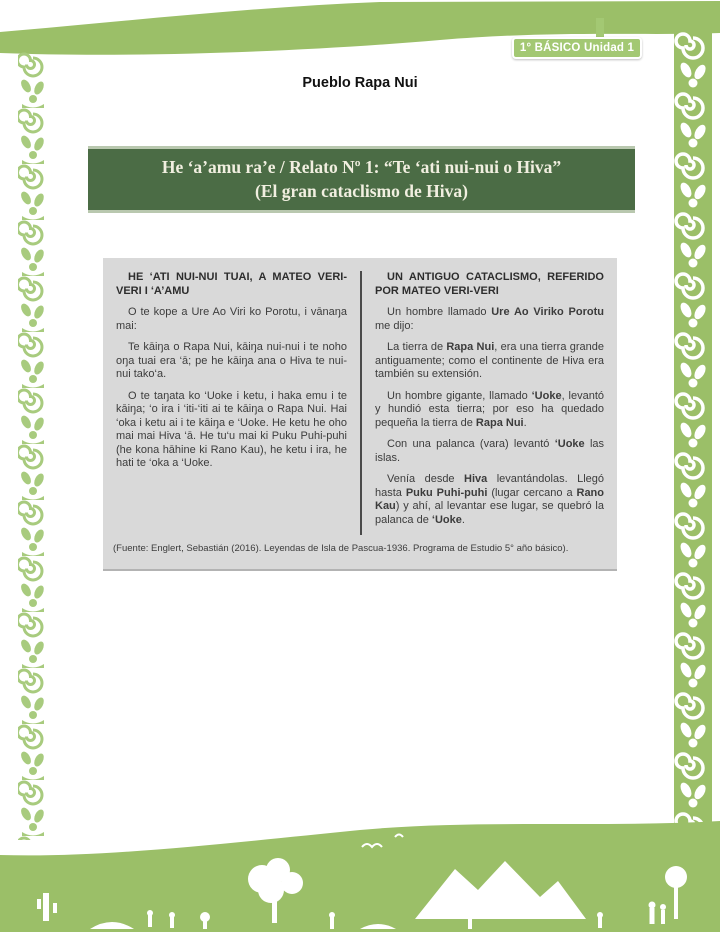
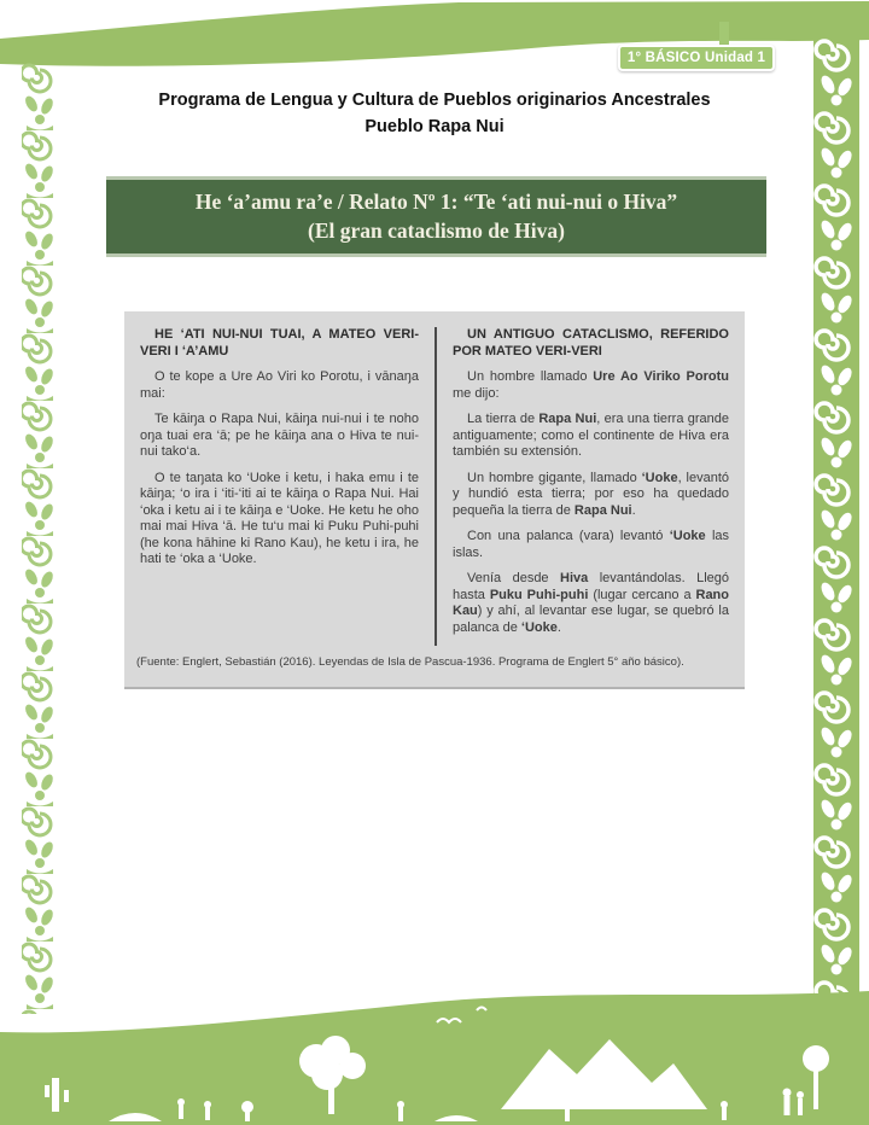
  1° BÁSICO Unidad 1
+ Programa de Lengua y Cultura de Pueblos originarios Ancestrales
  Pueblo Rapa Nui
  He ‘a’amu ra’e / Relato Nº 1: “Te ‘ati nui-nui o Hiva”
  (El gran cataclismo de Hiva)
  HE ‘ATI NUI-NUI TUAI, A MATEO VERI-VERI I ‘A’AMU
  O te kope a Ure Ao Viri ko Porotu, i vānaŋa mai:
  Te kāiŋa o Rapa Nui, kāiŋa nui-nui i te noho oŋa tuai era ‘ā; pe he kāiŋa ana o Hiva te nui- nui tako‘a.
  O te taŋata ko ‘Uoke i ketu, i haka emu i te kāiŋa; ‘o ira i ‘iti-‘iti ai te kāiŋa o Rapa Nui. Hai ‘oka i ketu ai i te kāiŋa e ‘Uoke. He ketu he oho mai mai Hiva ‘ā. He tu‘u mai ki Puku Puhi-puhi (he kona hāhine ki Rano Kau), he ketu i ira, he hati te ‘oka a ‘Uoke.
  UN ANTIGUO CATACLISMO, REFERIDO POR MATEO VERI-VERI
  Un hombre llamado Ure Ao Viriko Porotu me dijo:
  La tierra de Rapa Nui, era una tierra grande antiguamente; como el continente de Hiva era también su extensión.
  Un hombre gigante, llamado ‘Uoke, levantó y hundió esta tierra; por eso ha quedado pequeña la tierra de Rapa Nui.
  Con una palanca (vara) levantó ‘Uoke las islas.
  Venía desde Hiva levantándolas. Llegó hasta Puku Puhi-puhi (lugar cercano a Rano Kau) y ahí, al levantar ese lugar, se quebró la palanca de ‘Uoke.
- (Fuente: Englert, Sebastián (2016). Leyendas de Isla de Pascua-1936. Programa de Estudio 5° año básico).
+ (Fuente: Englert, Sebastián (2016). Leyendas de Isla de Pascua-1936. Programa de Englert 5° año básico).
